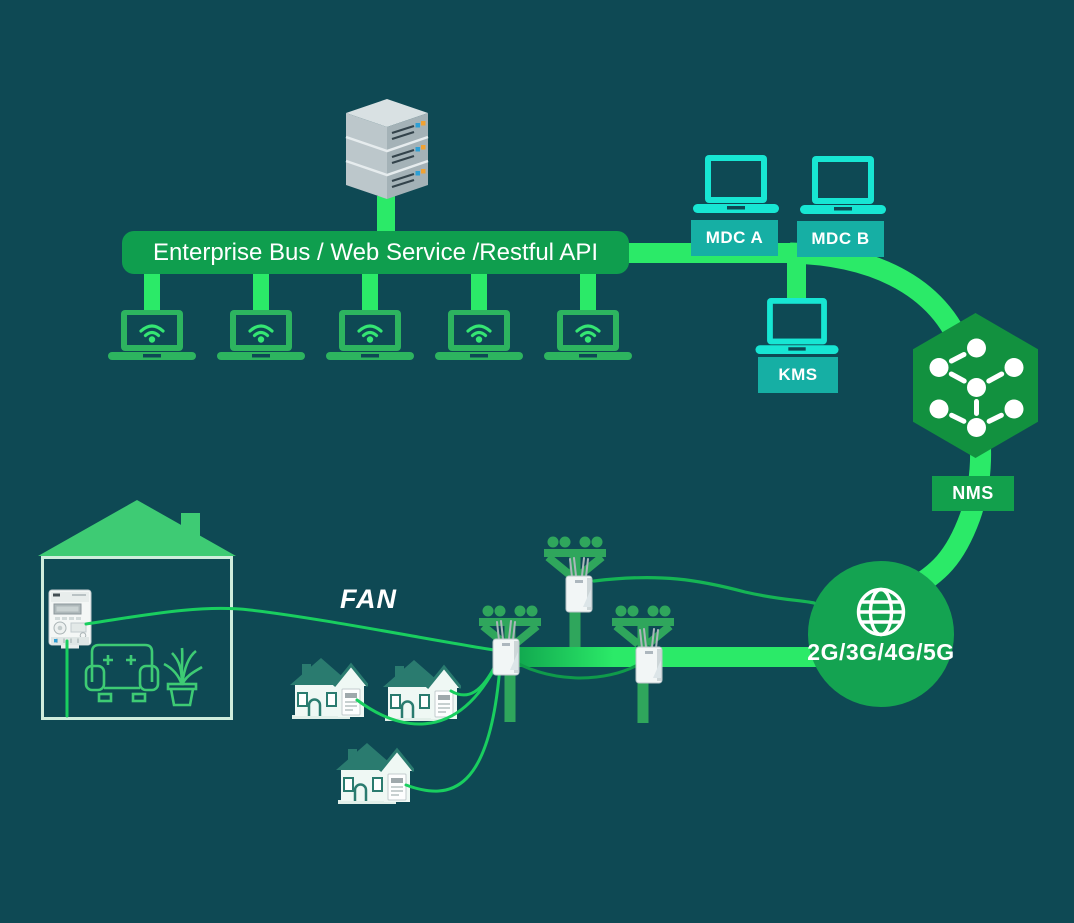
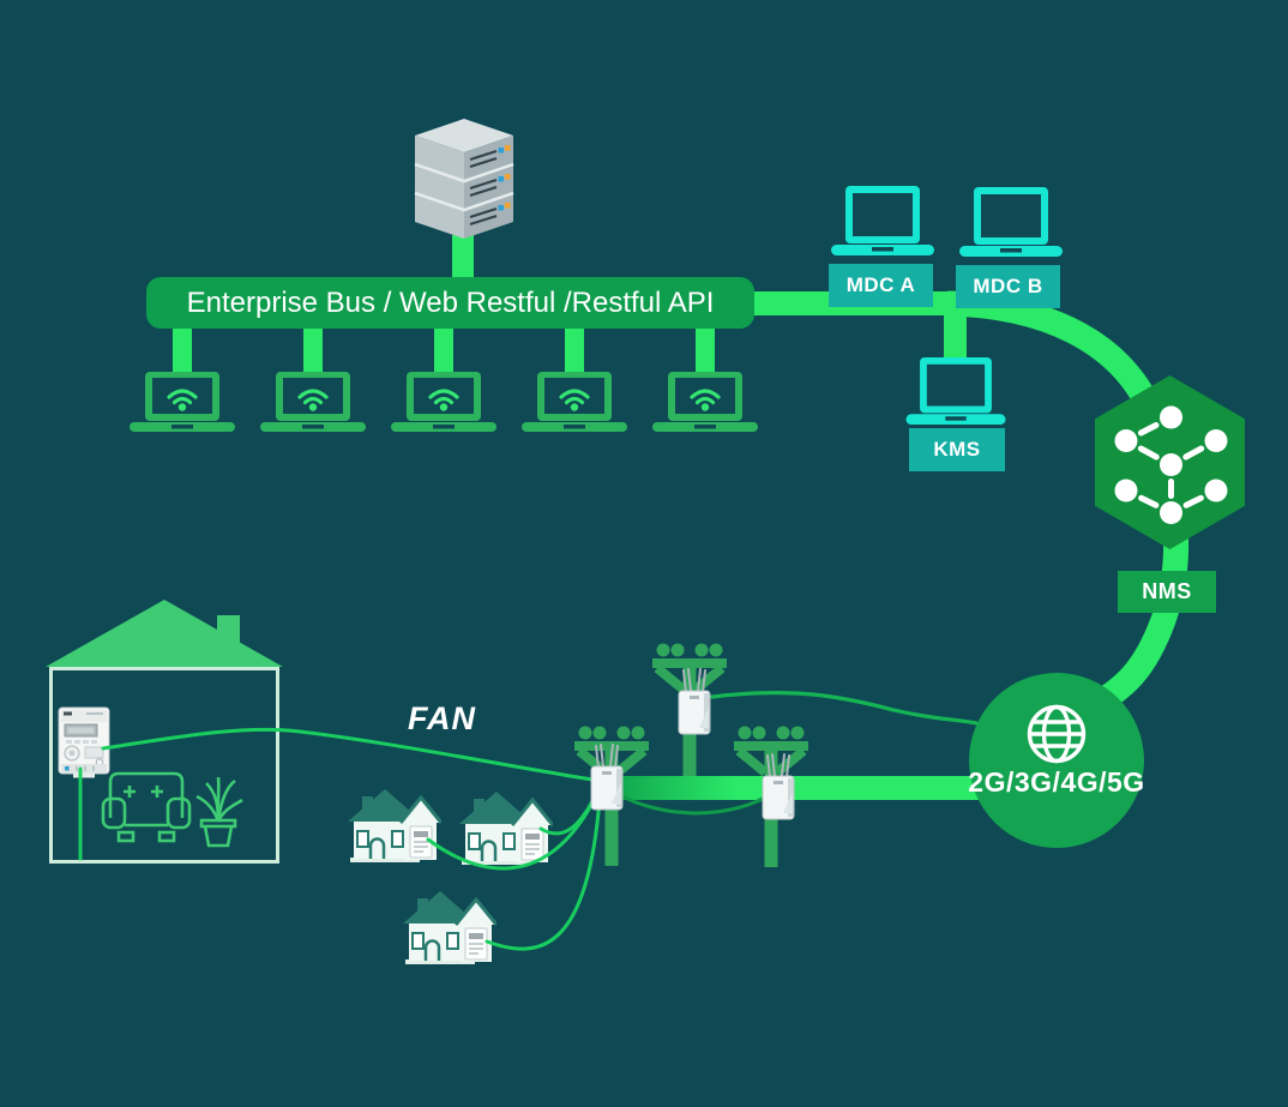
- Enterprise Bus / Web Service /Restful API
+ Enterprise Bus / Web Restful /Restful API
  MDC A
  MDC B
  KMS
  NMS
  2G/3G/4G/5G
  FAN
